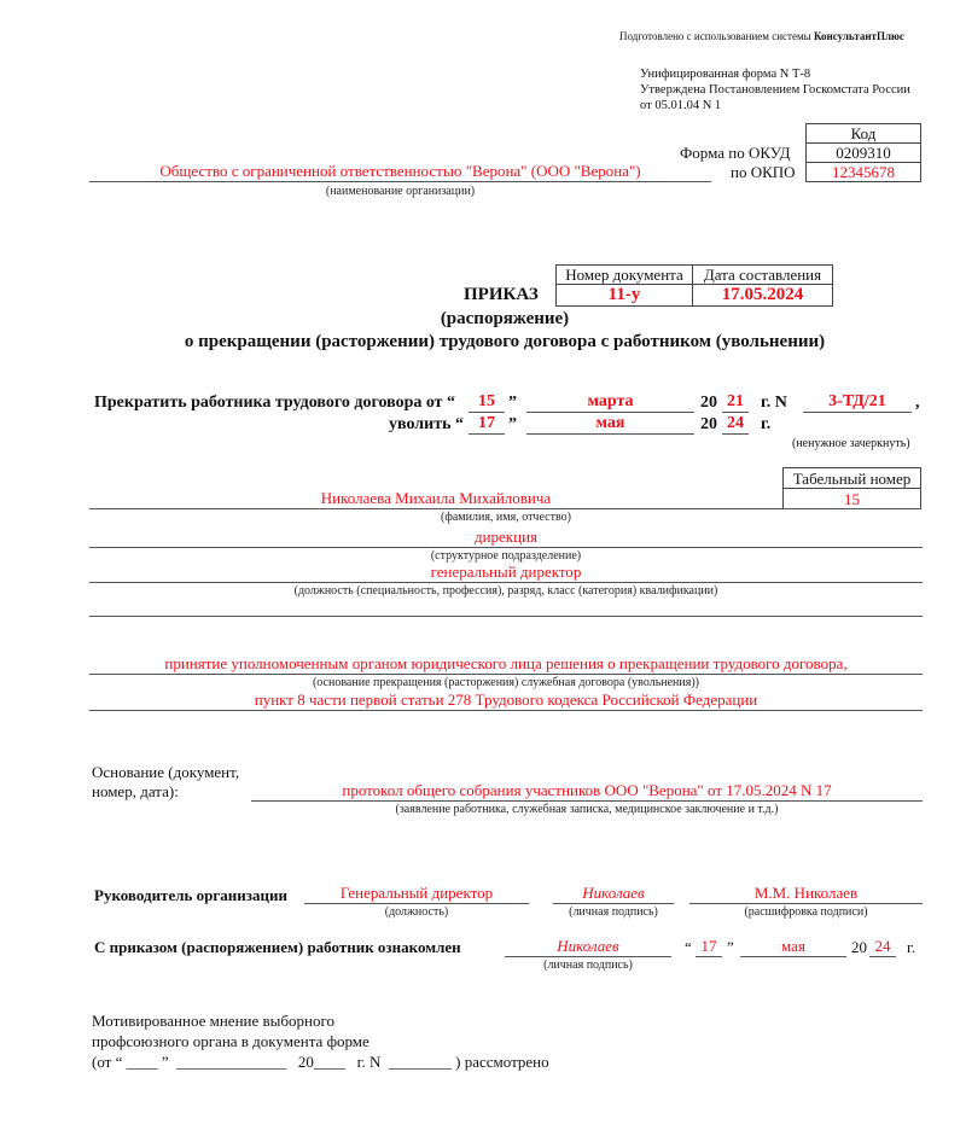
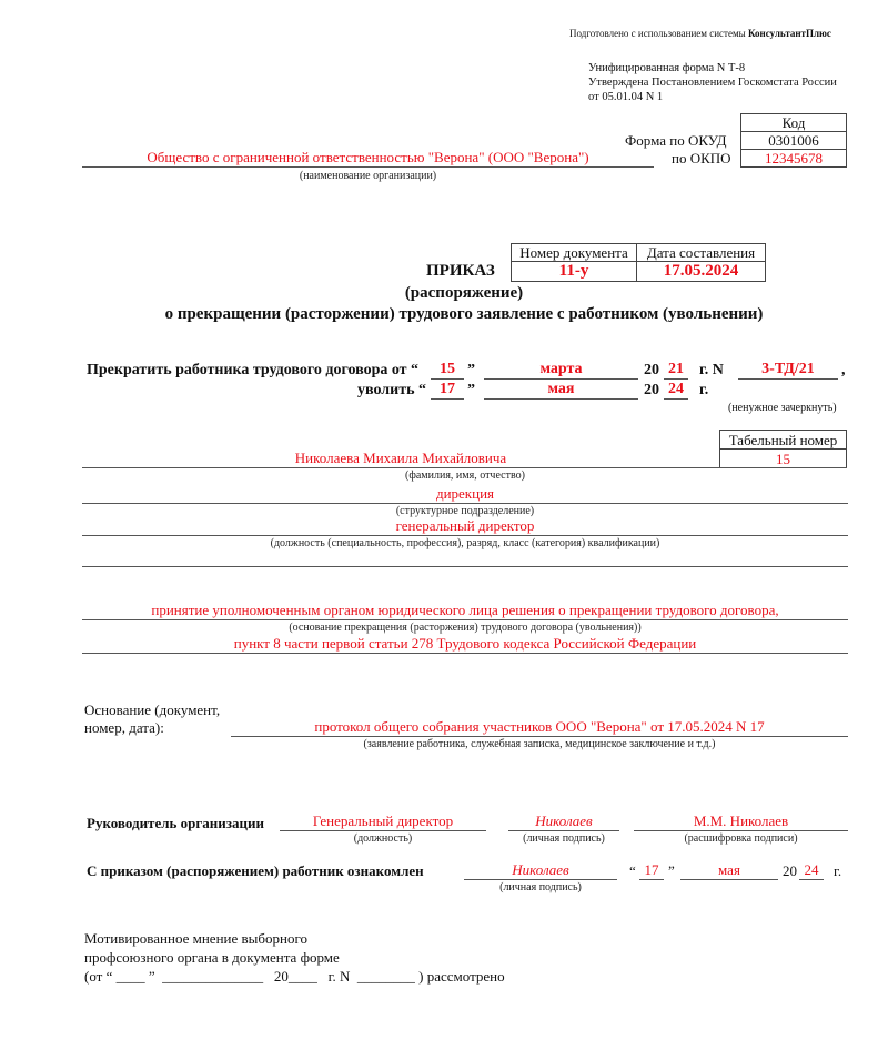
  Подготовлено с использованием системы КонсультантПлюс
  Унифицированная форма N Т-8
  Утверждена Постановлением Госкомстата России
  от 05.01.04 N 1
  Код
- 0209310
+ 0301006
  12345678
  Форма по ОКУД
  по ОКПО
  Общество с ограниченной ответственностью "Верона" (ООО "Верона")
  (наименование организации)
  Номер документа	Дата составления
  11-у	17.05.2024
  ПРИКАЗ
  (распоряжение)
- о прекращении (расторжении) трудового договора с работником (увольнении)
+ о прекращении (расторжении) трудового заявление с работником (увольнении)
  Прекратить работника трудового договора от “
  15
  ”
  марта
  20
  21
  г. N
  3-ТД/21
  ,
  уволить “
  17
  ”
  мая
  20
  24
  г.
  (ненужное зачеркнуть)
  Табельный номер
  15
  Николаева Михаила Михайловича
  (фамилия, имя, отчество)
  дирекция
  (структурное подразделение)
  генеральный директор
  (должность (специальность, профессия), разряд, класс (категория) квалификации)
  принятие уполномоченным органом юридического лица решения о прекращении трудового договора,
- (основание прекращения (расторжения) служебная договора (увольнения))
+ (основание прекращения (расторжения) трудового договора (увольнения))
  пункт 8 части первой статьи 278 Трудового кодекса Российской Федерации
  Основание (документ,
  номер, дата):
  протокол общего собрания участников ООО "Верона" от 17.05.2024 N 17
  (заявление работника, служебная записка, медицинское заключение и т.д.)
  Руководитель организации
  Генеральный директор
  (должность)
  Николаев
  (личная подпись)
  М.М. Николаев
  (расшифровка подписи)
  С приказом (распоряжением) работник ознакомлен
  Николаев
  (личная подпись)
  “
  17
  ”
  мая
  20
  24
  г.
  Мотивированное мнение выборного
  профсоюзного органа в документа форме
  (от “ ____ ” ______________ 20____ г. N ________ ) рассмотрено
